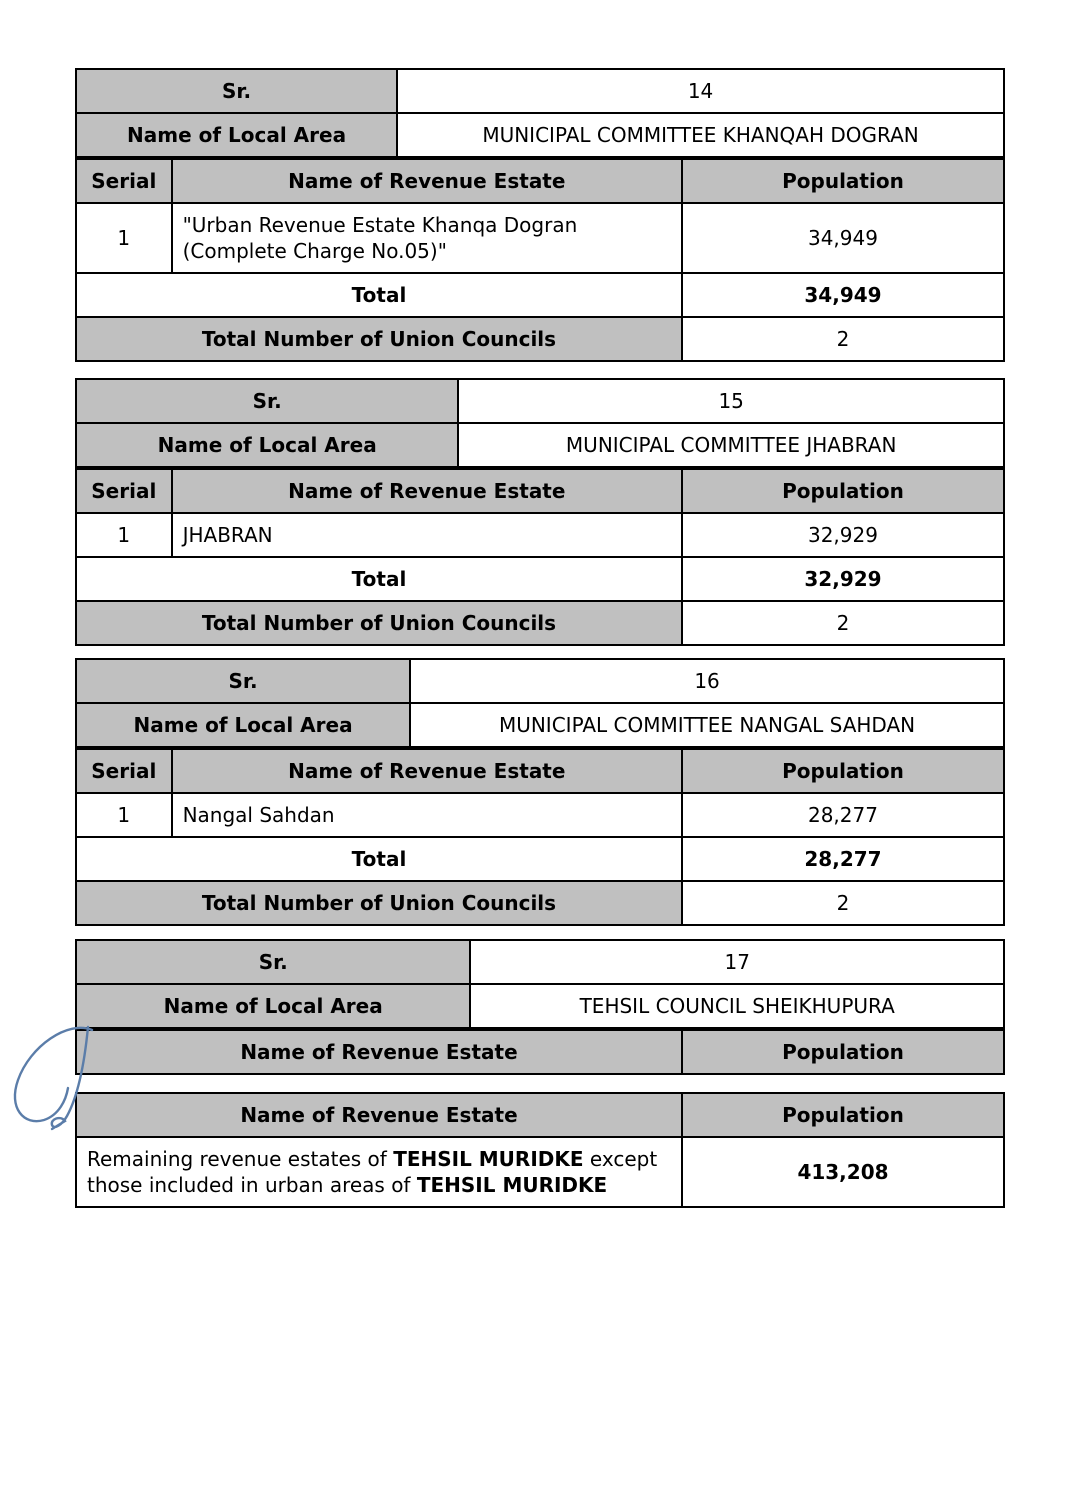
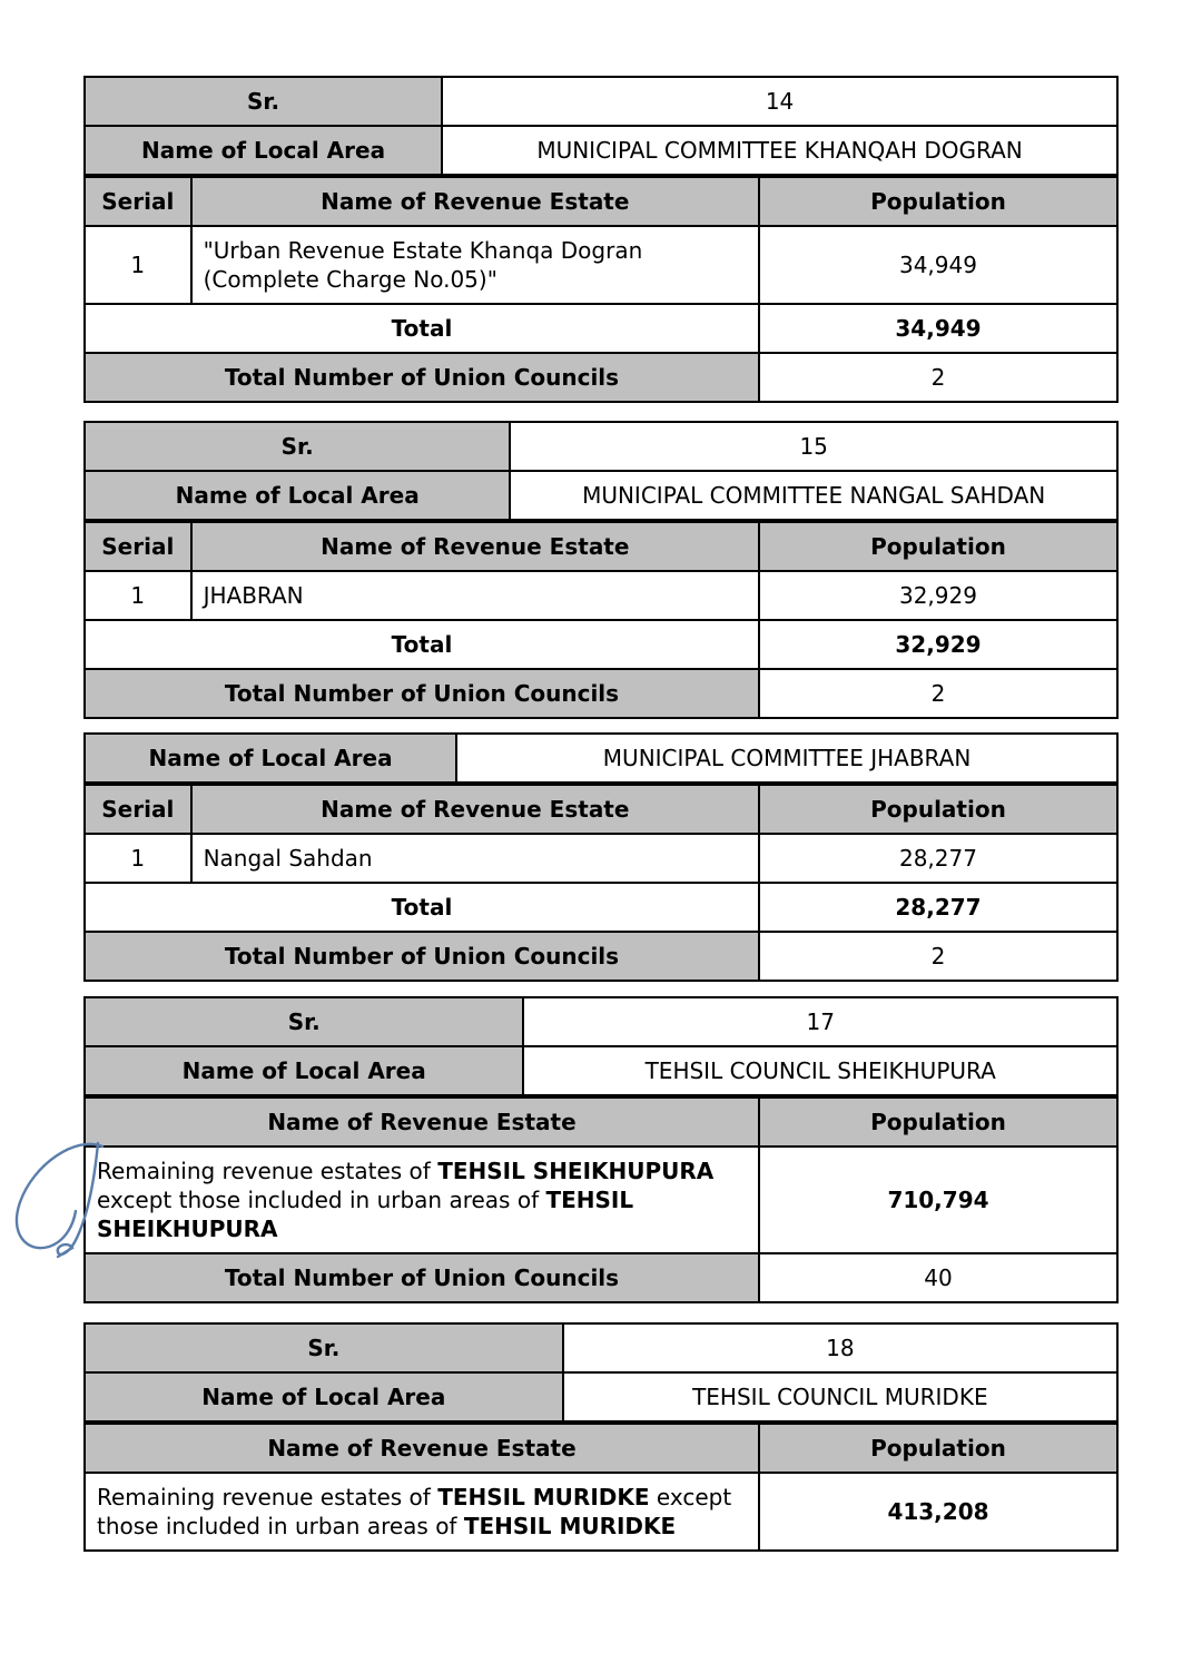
  Sr.	14
  Name of Local Area	MUNICIPAL COMMITTEE KHANQAH DOGRAN
  Serial	Name of Revenue Estate	Population
  1	"Urban Revenue Estate Khanqa Dogran (Complete Charge No.05)"	34,949
  Total	34,949
  Total Number of Union Councils	2
  Sr.	15
- Name of Local Area	MUNICIPAL COMMITTEE JHABRAN
+ Name of Local Area	MUNICIPAL COMMITTEE NANGAL SAHDAN
  Serial	Name of Revenue Estate	Population
  1	JHABRAN	32,929
  Total	32,929
  Total Number of Union Councils	2
- Sr.	16
- Name of Local Area	MUNICIPAL COMMITTEE NANGAL SAHDAN
+ Name of Local Area	MUNICIPAL COMMITTEE JHABRAN
  Serial	Name of Revenue Estate	Population
  1	Nangal Sahdan	28,277
  Total	28,277
  Total Number of Union Councils	2
  Sr.	17
  Name of Local Area	TEHSIL COUNCIL SHEIKHUPURA
  Name of Revenue Estate	Population
+ Remaining revenue estates of TEHSIL SHEIKHUPURA except those included in urban areas of TEHSIL SHEIKHUPURA	710,794
+ Total Number of Union Councils	40
+ Sr.	18
+ Name of Local Area	TEHSIL COUNCIL MURIDKE
  Name of Revenue Estate	Population
  Remaining revenue estates of TEHSIL MURIDKE except those included in urban areas of TEHSIL MURIDKE	413,208
